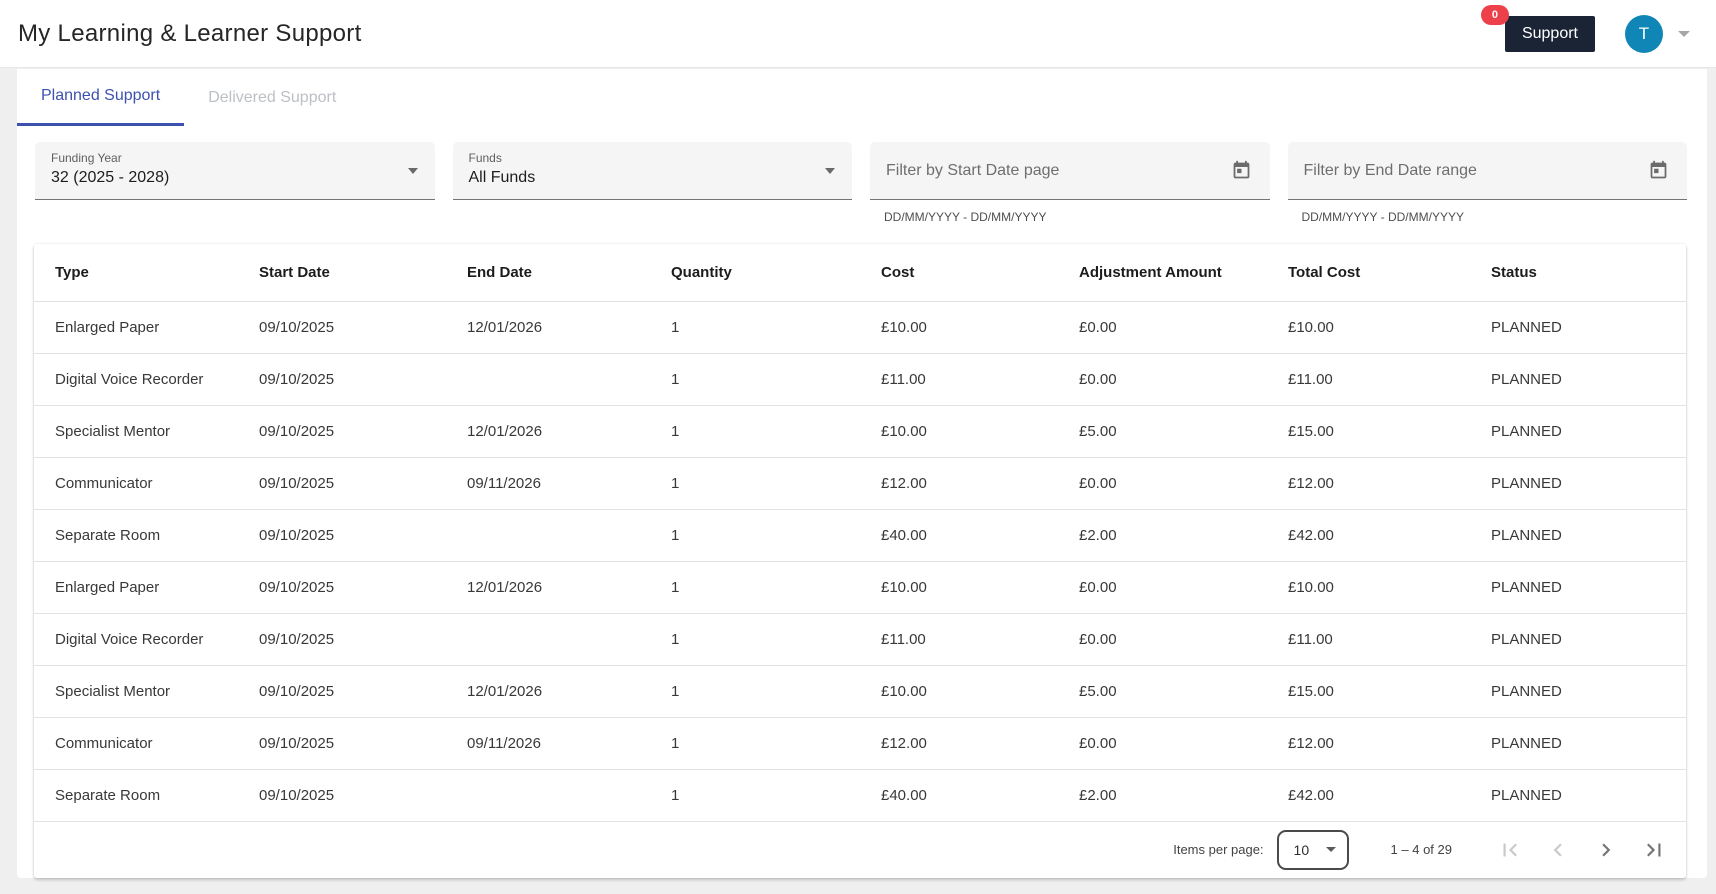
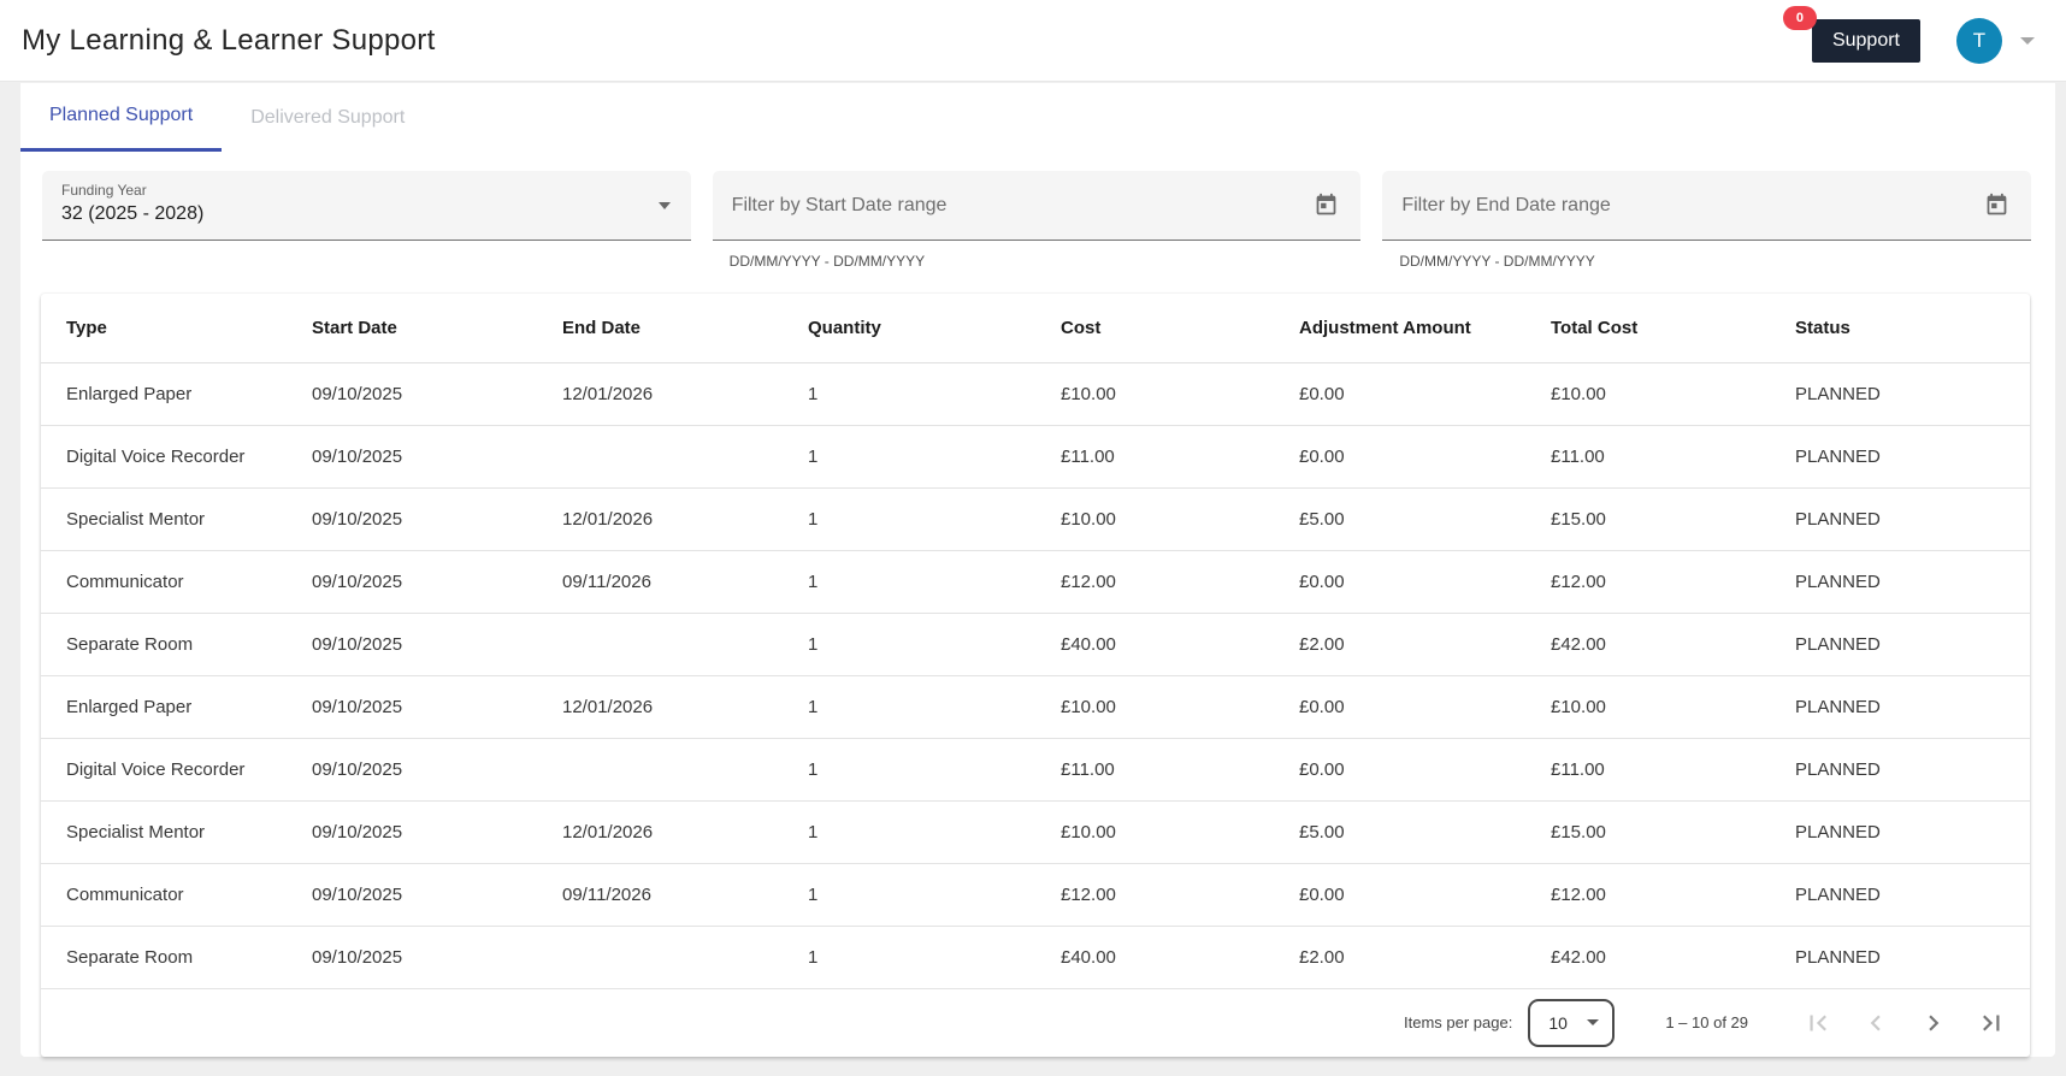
  My Learning & Learner Support
  0
  Support
  T
  Planned Support
  Delivered Support
  Funding Year
  32 (2025 - 2028)
- Funds
- All Funds
- Filter by Start Date page
+ Filter by Start Date range
  DD/MM/YYYY - DD/MM/YYYY
  Filter by End Date range
  DD/MM/YYYY - DD/MM/YYYY
  Type	Start Date	End Date	Quantity	Cost	Adjustment Amount	Total Cost	Status
  Enlarged Paper	09/10/2025	12/01/2026	1	£10.00	£0.00	£10.00	PLANNED
  Digital Voice Recorder	09/10/2025		1	£11.00	£0.00	£11.00	PLANNED
  Specialist Mentor	09/10/2025	12/01/2026	1	£10.00	£5.00	£15.00	PLANNED
  Communicator	09/10/2025	09/11/2026	1	£12.00	£0.00	£12.00	PLANNED
  Separate Room	09/10/2025		1	£40.00	£2.00	£42.00	PLANNED
  Enlarged Paper	09/10/2025	12/01/2026	1	£10.00	£0.00	£10.00	PLANNED
  Digital Voice Recorder	09/10/2025		1	£11.00	£0.00	£11.00	PLANNED
  Specialist Mentor	09/10/2025	12/01/2026	1	£10.00	£5.00	£15.00	PLANNED
  Communicator	09/10/2025	09/11/2026	1	£12.00	£0.00	£12.00	PLANNED
  Separate Room	09/10/2025		1	£40.00	£2.00	£42.00	PLANNED
  Items per page:
  10
- 1 – 4 of 29
+ 1 – 10 of 29
